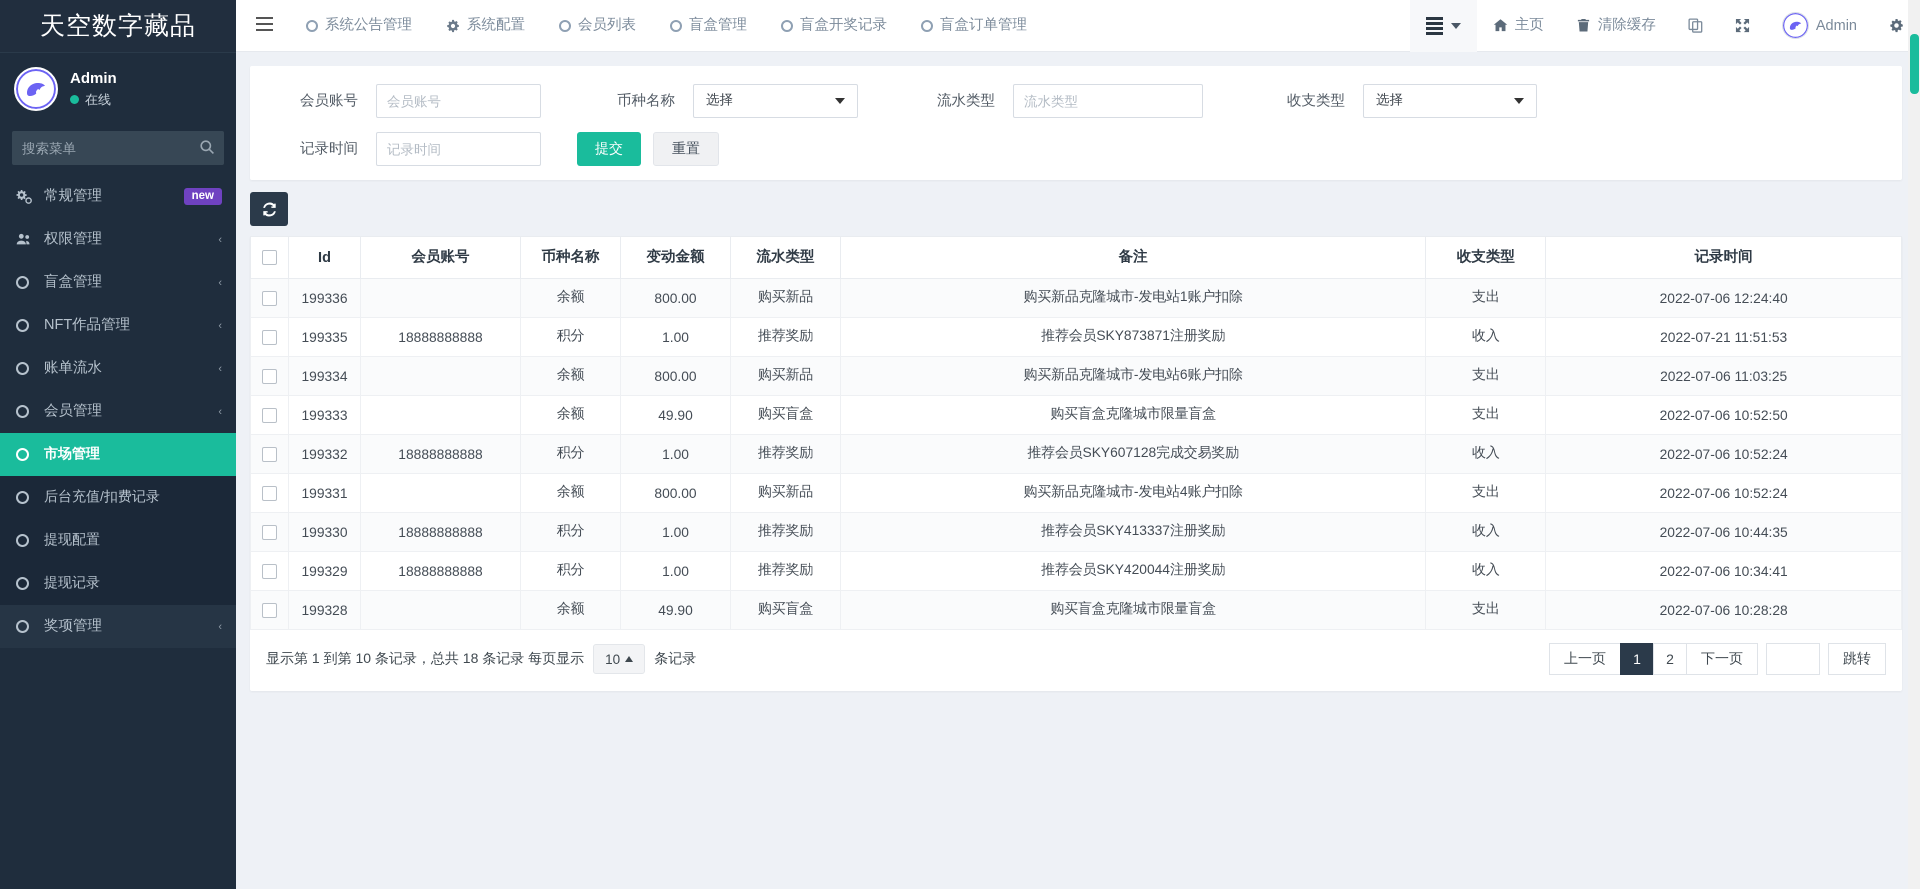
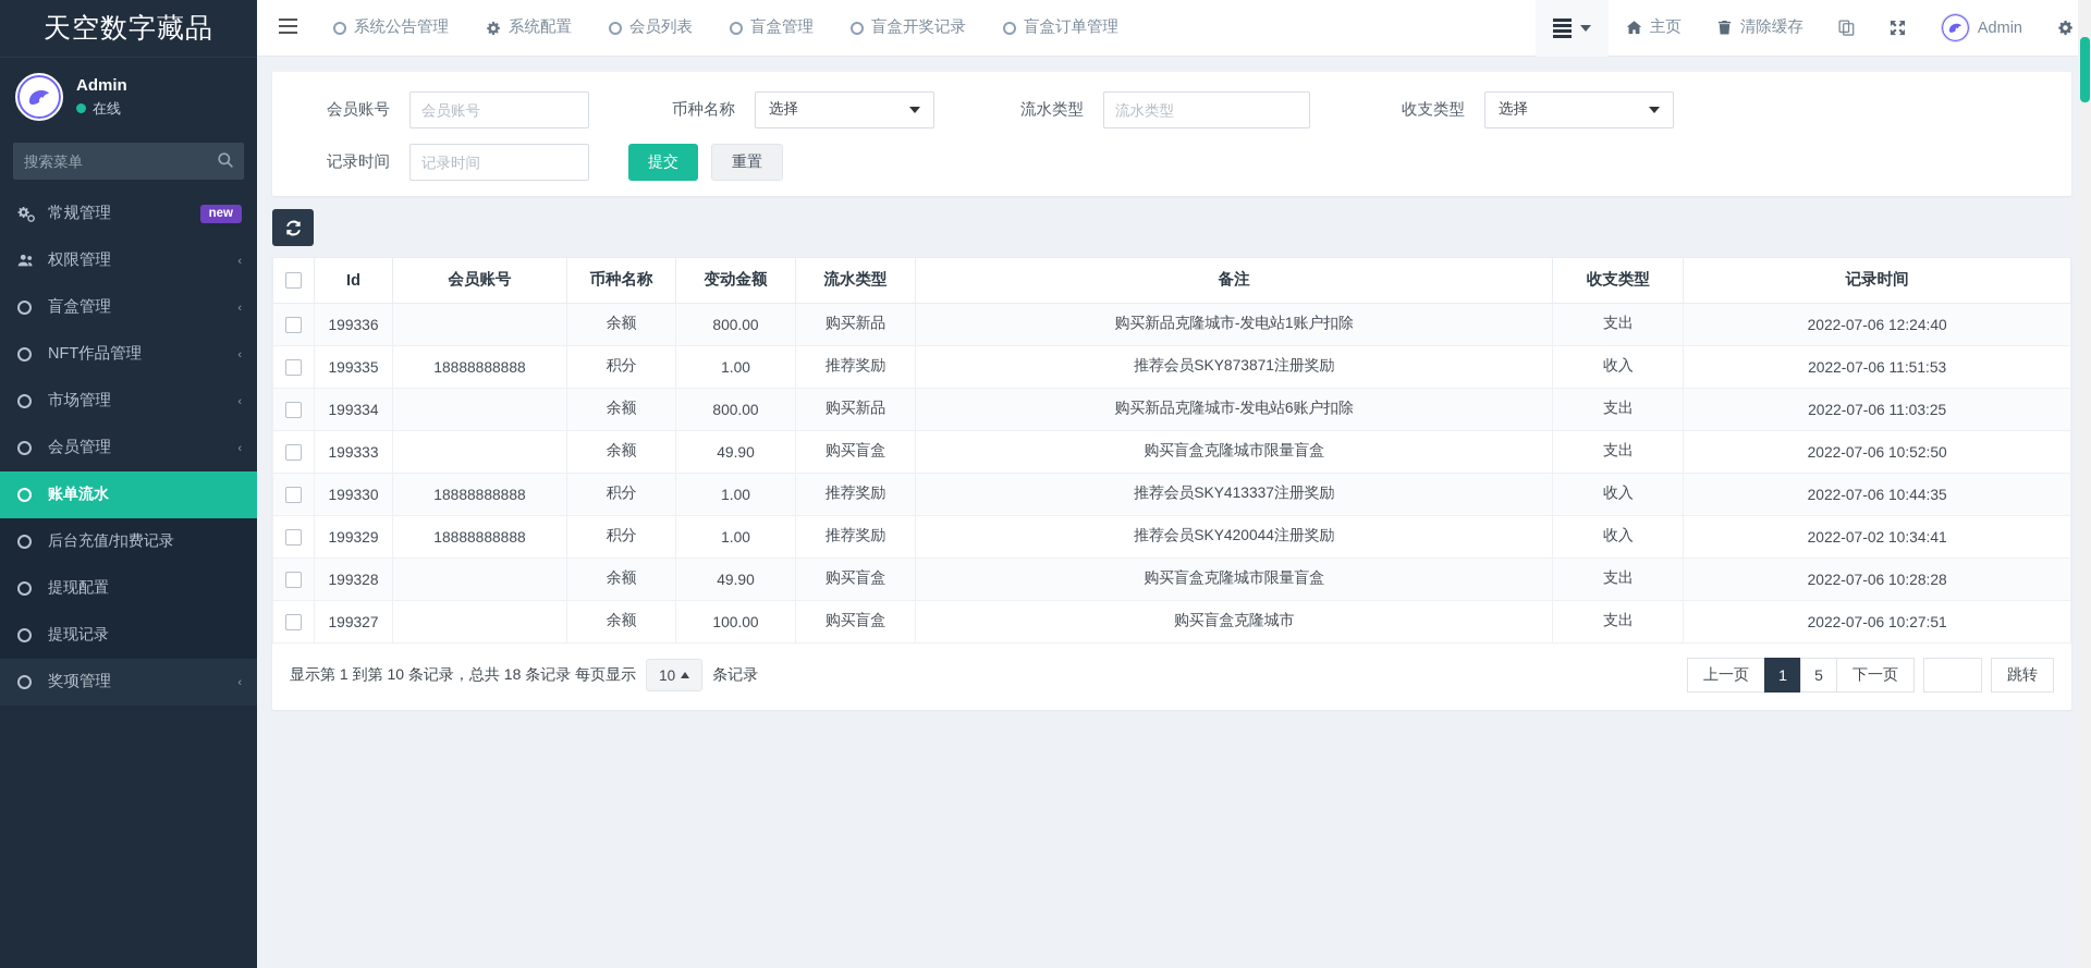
  天空数字藏品
  Admin
  在线
  搜索菜单
  常规管理
  new
  权限管理
  ‹
  盲盒管理
  ‹
  NFT作品管理
  ‹
- 账单流水
+ 市场管理
  ‹
  会员管理
  ‹
- 市场管理
+ 账单流水
  后台充值/扣费记录
  提现配置
  提现记录
  奖项管理
  ‹
  系统公告管理
  系统配置
  会员列表
  盲盒管理
  盲盒开奖记录
  盲盒订单管理
  主页
  清除缓存
  Admin
  会员账号
  会员账号
  币种名称
  选择
  流水类型
  流水类型
  收支类型
  选择
  记录时间
  记录时间
  提交
  重置
  	Id	会员账号	币种名称	变动金额	流水类型	备注	收支类型	记录时间
  	199336		余额	800.00	购买新品	购买新品克隆城市-发电站1账户扣除	支出	2022-07-06 12:24:40
- 	199335	18888888888	积分	1.00	推荐奖励	推荐会员SKY873871注册奖励	收入	2022-07-21 11:51:53
+ 	199335	18888888888	积分	1.00	推荐奖励	推荐会员SKY873871注册奖励	收入	2022-07-06 11:51:53
  	199334		余额	800.00	购买新品	购买新品克隆城市-发电站6账户扣除	支出	2022-07-06 11:03:25
  	199333		余额	49.90	购买盲盒	购买盲盒克隆城市限量盲盒	支出	2022-07-06 10:52:50
- 	199332	18888888888	积分	1.00	推荐奖励	推荐会员SKY607128完成交易奖励	收入	2022-07-06 10:52:24
- 	199331		余额	800.00	购买新品	购买新品克隆城市-发电站4账户扣除	支出	2022-07-06 10:52:24
  	199330	18888888888	积分	1.00	推荐奖励	推荐会员SKY413337注册奖励	收入	2022-07-06 10:44:35
- 	199329	18888888888	积分	1.00	推荐奖励	推荐会员SKY420044注册奖励	收入	2022-07-06 10:34:41
+ 	199329	18888888888	积分	1.00	推荐奖励	推荐会员SKY420044注册奖励	收入	2022-07-02 10:34:41
  	199328		余额	49.90	购买盲盒	购买盲盒克隆城市限量盲盒	支出	2022-07-06 10:28:28
+ 	199327		余额	100.00	购买盲盒	购买盲盒克隆城市	支出	2022-07-06 10:27:51
  显示第 1 到第 10 条记录，总共 18 条记录 每页显示
  10
  条记录
  上一页
  1
- 2
+ 5
  下一页
  跳转
